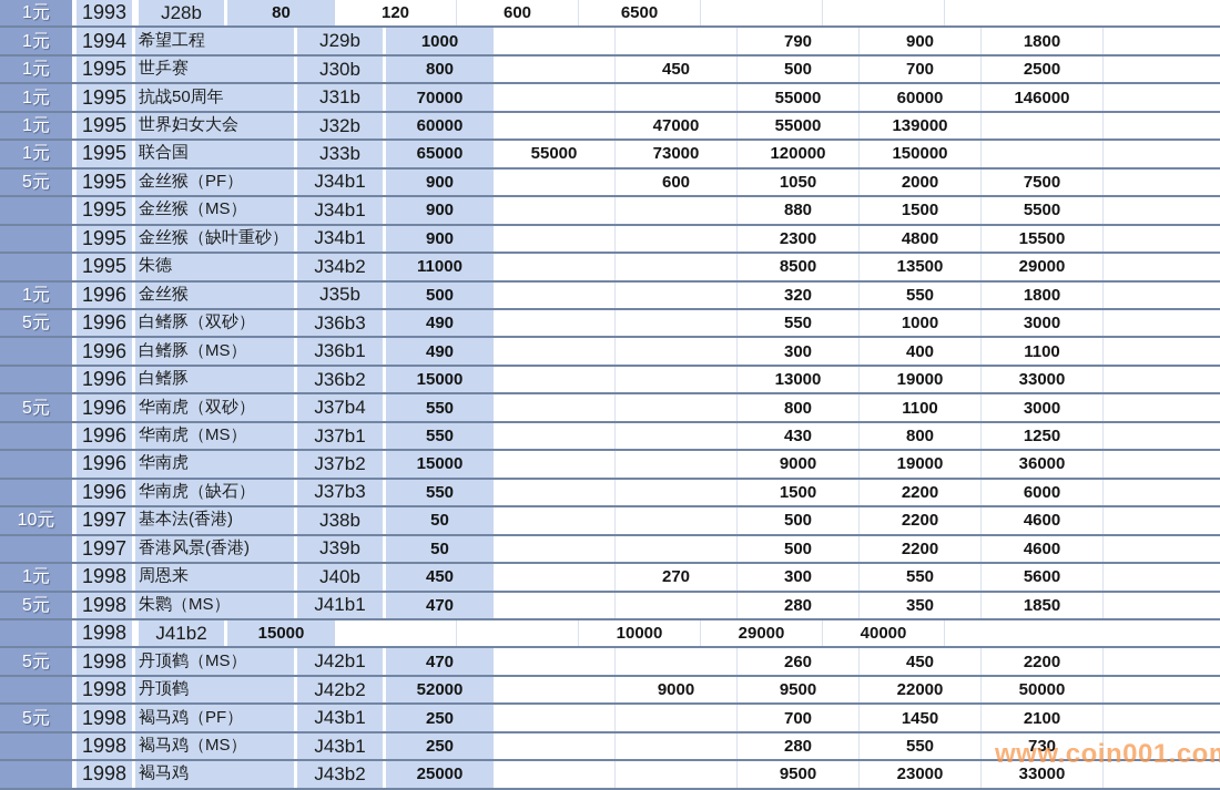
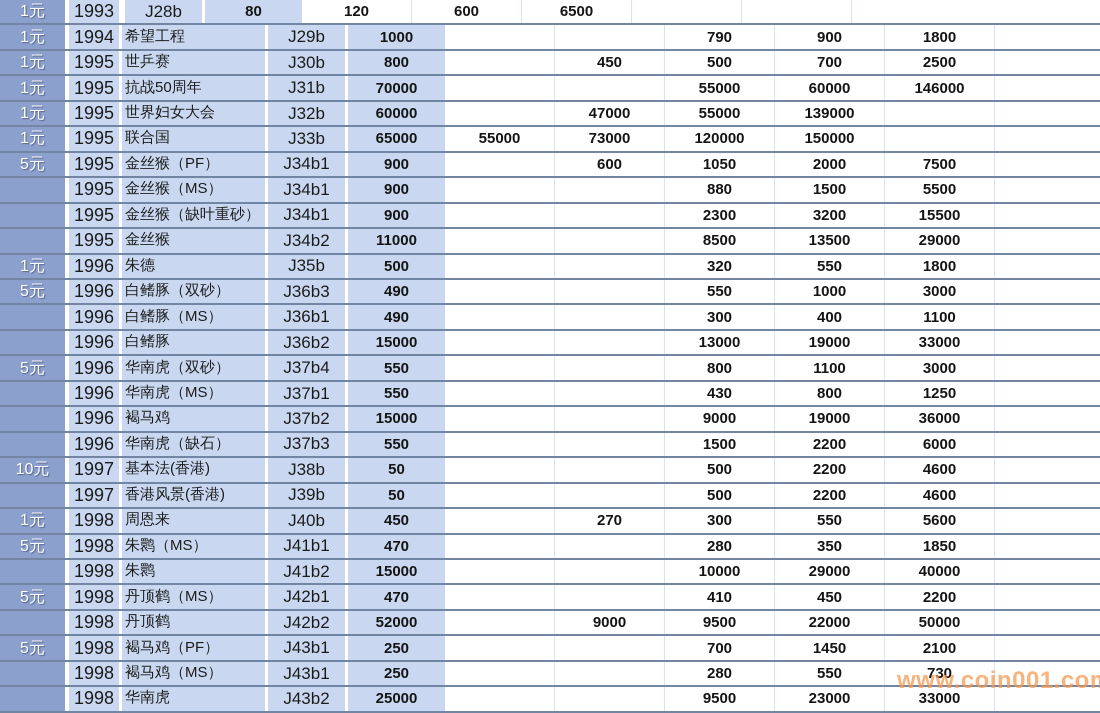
  1元
  1993
  J28b
  80
  120
  600
  6500
  1元
  1994
  希望工程
  J29b
  1000
  790
  900
  1800
  1元
  1995
  世乒赛
  J30b
  800
  450
  500
  700
  2500
  1元
  1995
  抗战50周年
  J31b
  70000
  55000
  60000
  146000
  1元
  1995
  世界妇女大会
  J32b
  60000
  47000
  55000
  139000
  1元
  1995
  联合国
  J33b
  65000
  55000
  73000
  120000
  150000
  5元
  1995
  金丝猴（PF）
  J34b1
  900
  600
  1050
  2000
  7500
  1995
  金丝猴（MS）
  J34b1
  900
  880
  1500
  5500
  1995
  金丝猴（缺叶重砂）
  J34b1
  900
  2300
- 4800
+ 3200
  15500
  1995
- 朱德
+ 金丝猴
  J34b2
  11000
  8500
  13500
  29000
  1元
  1996
- 金丝猴
+ 朱德
  J35b
  500
  320
  550
  1800
  5元
  1996
  白鳍豚（双砂）
  J36b3
  490
  550
  1000
  3000
  1996
  白鳍豚（MS）
  J36b1
  490
  300
  400
  1100
  1996
  白鳍豚
  J36b2
  15000
  13000
  19000
  33000
  5元
  1996
  华南虎（双砂）
  J37b4
  550
  800
  1100
  3000
  1996
  华南虎（MS）
  J37b1
  550
  430
  800
  1250
  1996
- 华南虎
+ 褐马鸡
  J37b2
  15000
  9000
  19000
  36000
  1996
  华南虎（缺石）
  J37b3
  550
  1500
  2200
  6000
  10元
  1997
  基本法(香港)
  J38b
  50
  500
  2200
  4600
  1997
  香港风景(香港)
  J39b
  50
  500
  2200
  4600
  1元
  1998
  周恩来
  J40b
  450
  270
  300
  550
  5600
  5元
  1998
  朱鹮（MS）
  J41b1
  470
  280
  350
  1850
  1998
+ 朱鹮
  J41b2
  15000
  10000
  29000
  40000
  5元
  1998
  丹顶鹤（MS）
  J42b1
  470
- 260
+ 410
  450
  2200
  1998
  丹顶鹤
  J42b2
  52000
  9000
  9500
  22000
  50000
  5元
  1998
  褐马鸡（PF）
  J43b1
  250
  700
  1450
  2100
  1998
  褐马鸡（MS）
  J43b1
  250
  280
  550
  730
  1998
- 褐马鸡
+ 华南虎
  J43b2
  25000
  9500
  23000
  33000
  www.coin001.co
